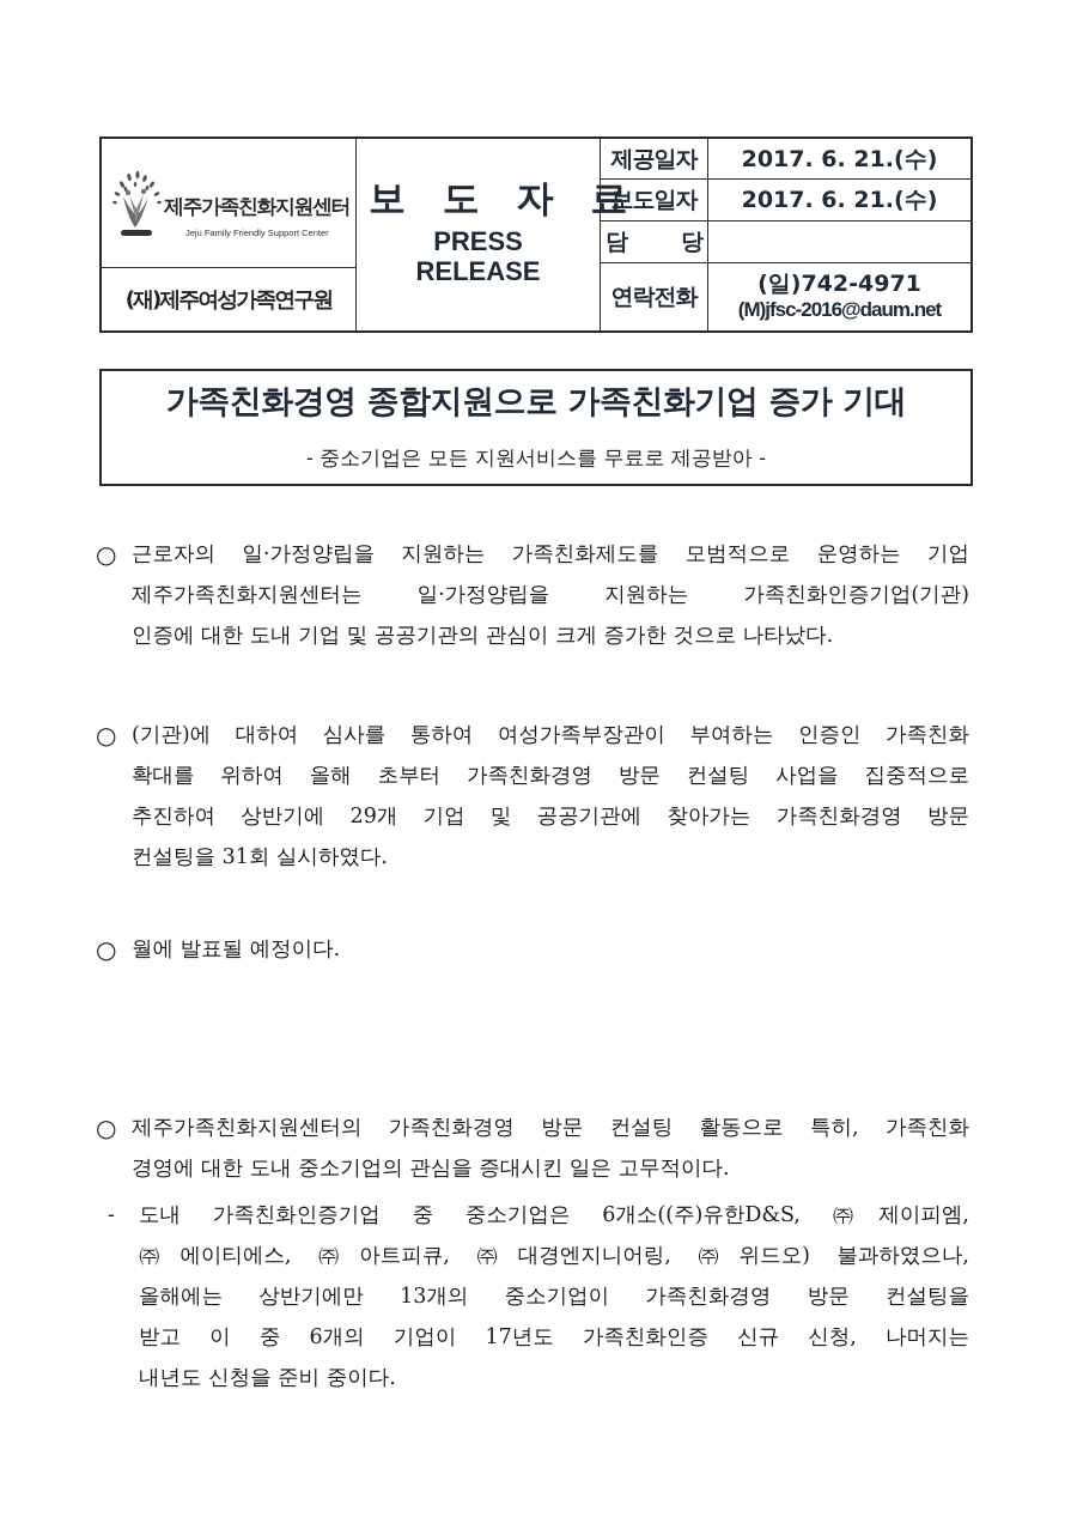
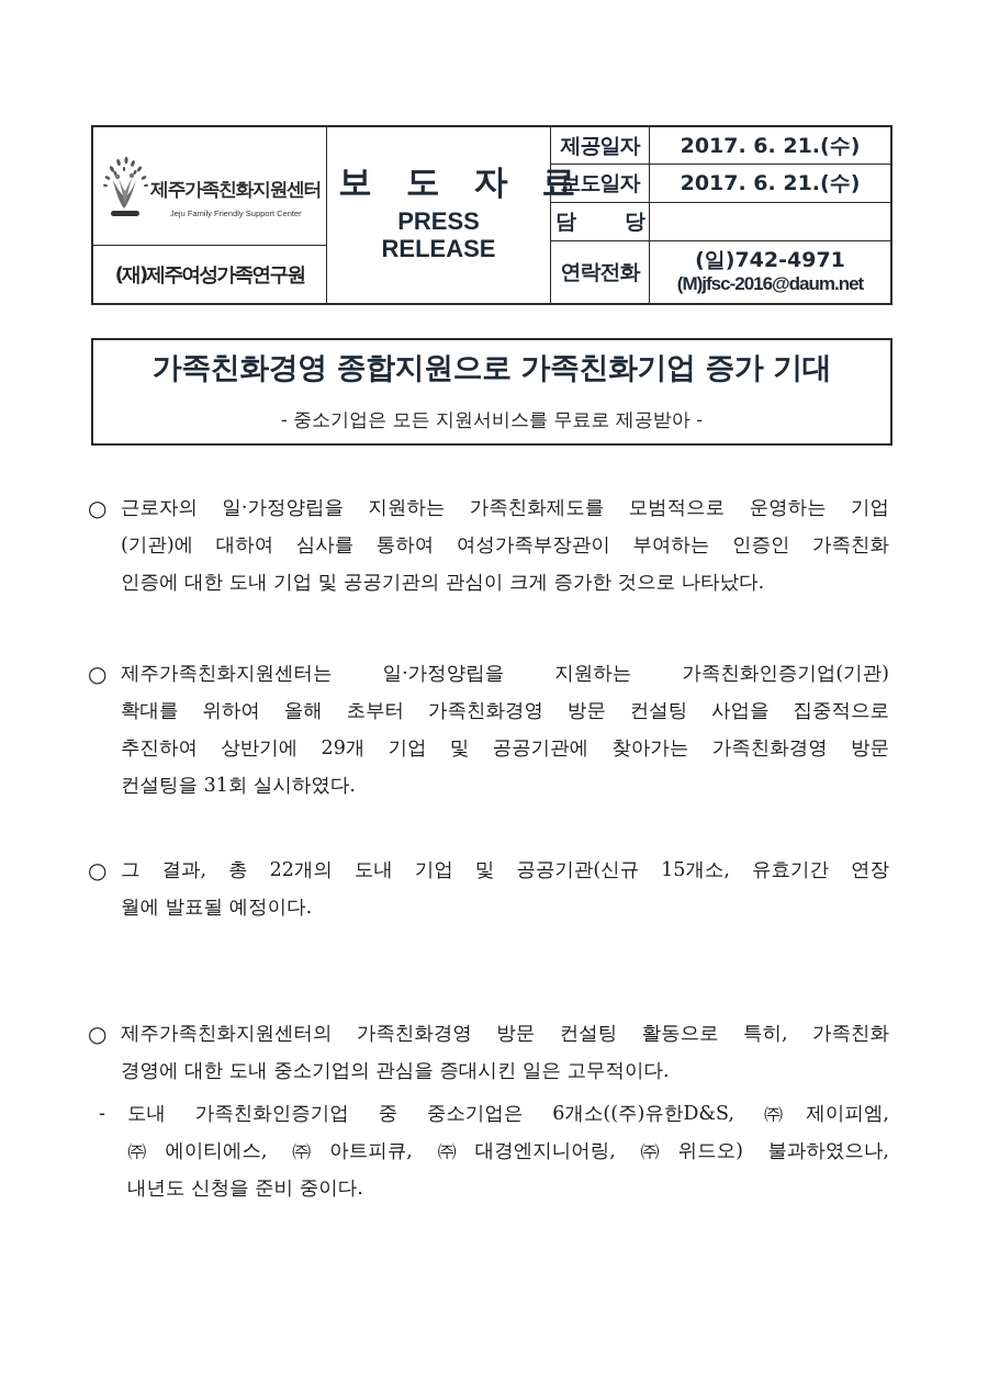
  제주가족친화지원센터
  Jeju Family Friendly Support Center
  (재)제주여성가족연구원
  보 도 자
  PRESS
  RELEASE
  제공일자
  2017. 6. 21.(수)
  보도일자
  2017. 6. 21.(수)
  담
  당
  연락전화
  (일)742-4971
  (M)jfsc-2016@daum.net
  가족친화경영 종합지원으로 가족친화기업 증가 기대
  - 중소기업은 모든 지원서비스를 무료로 제공받아 -
  ○
  근로자의 일·가정양립을 지원하는 가족친화제도를 모범적으로 운영하는 기업
- 제주가족친화지원센터는 일·가정양립을 지원하는 가족친화인증기업(기관)
+ (기관)에 대하여 심사를 통하여 여성가족부장관이 부여하는 인증인 가족친화
  인증에 대한 도내 기업 및 공공기관의 관심이 크게 증가한 것으로 나타났다.
  ○
- (기관)에 대하여 심사를 통하여 여성가족부장관이 부여하는 인증인 가족친화
+ 제주가족친화지원센터는 일·가정양립을 지원하는 가족친화인증기업(기관)
  확대를 위하여 올해 초부터 가족친화경영 방문 컨설팅 사업을 집중적으로
  추진하여 상반기에 29개 기업 및 공공기관에 찾아가는 가족친화경영 방문
  컨설팅을 31회 실시하였다.
  ○
+ 그 결과, 총 22개의 도내 기업 및 공공기관(신규 15개소, 유효기간 연장
  월에 발표될 예정이다.
  ○
  제주가족친화지원센터의 가족친화경영 방문 컨설팅 활동으로 특히, 가족친화
  경영에 대한 도내 중소기업의 관심을 증대시킨 일은 고무적이다.
  -
  도내 가족친화인증기업 중 중소기업은 6개소((주)유한D&S, ㈜제이피엠,
  ㈜에이티에스, ㈜아트피큐, ㈜대경엔지니어링, ㈜위드오) 불과하였으나,
- 올해에는 상반기에만 13개의 중소기업이 가족친화경영 방문 컨설팅을
- 받고 이 중 6개의 기업이 17년도 가족친화인증 신규 신청, 나머지는
  내년도 신청을 준비 중이다.
